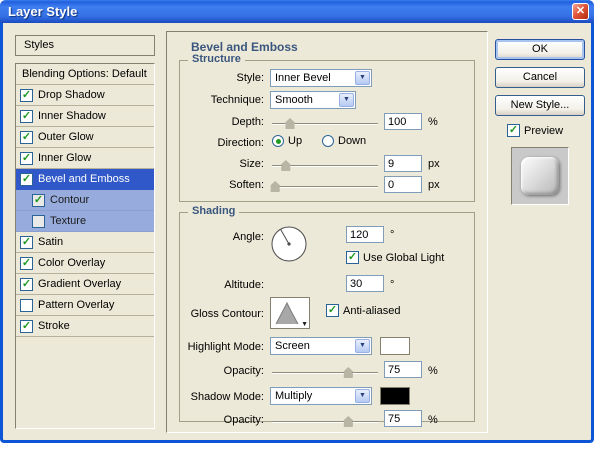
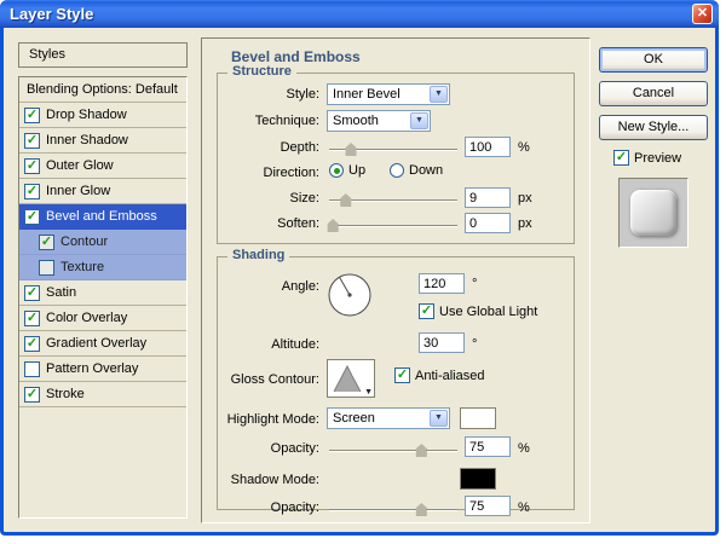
  Layer Style
  ✕
  Styles
  Blending Options: Default
  ✓
  Drop Shadow
  ✓
  Inner Shadow
  ✓
  Outer Glow
  ✓
  Inner Glow
  ✓
  Bevel and Emboss
  ✓
  Contour
  Texture
  ✓
  Satin
  ✓
  Color Overlay
  ✓
  Gradient Overlay
  Pattern Overlay
  ✓
  Stroke
  Bevel and Emboss
  Structure
  Style:
  Inner Bevel
  Technique:
  Smooth
  Depth:
  100
  %
  Direction:
  Up
  Down
  Size:
  9
  px
  Soften:
  0
  px
  Shading
  Angle:
  120
  °
  ✓
  Use Global Light
  Altitude:
  30
  °
  Gloss Contour:
  ✓
  Anti-aliased
  Highlight Mode:
  Screen
  Opacity:
  75
  %
  Shadow Mode:
- Multiply
  Opacity:
  75
  %
  OK
  Cancel
  New Style...
  ✓
  Preview
